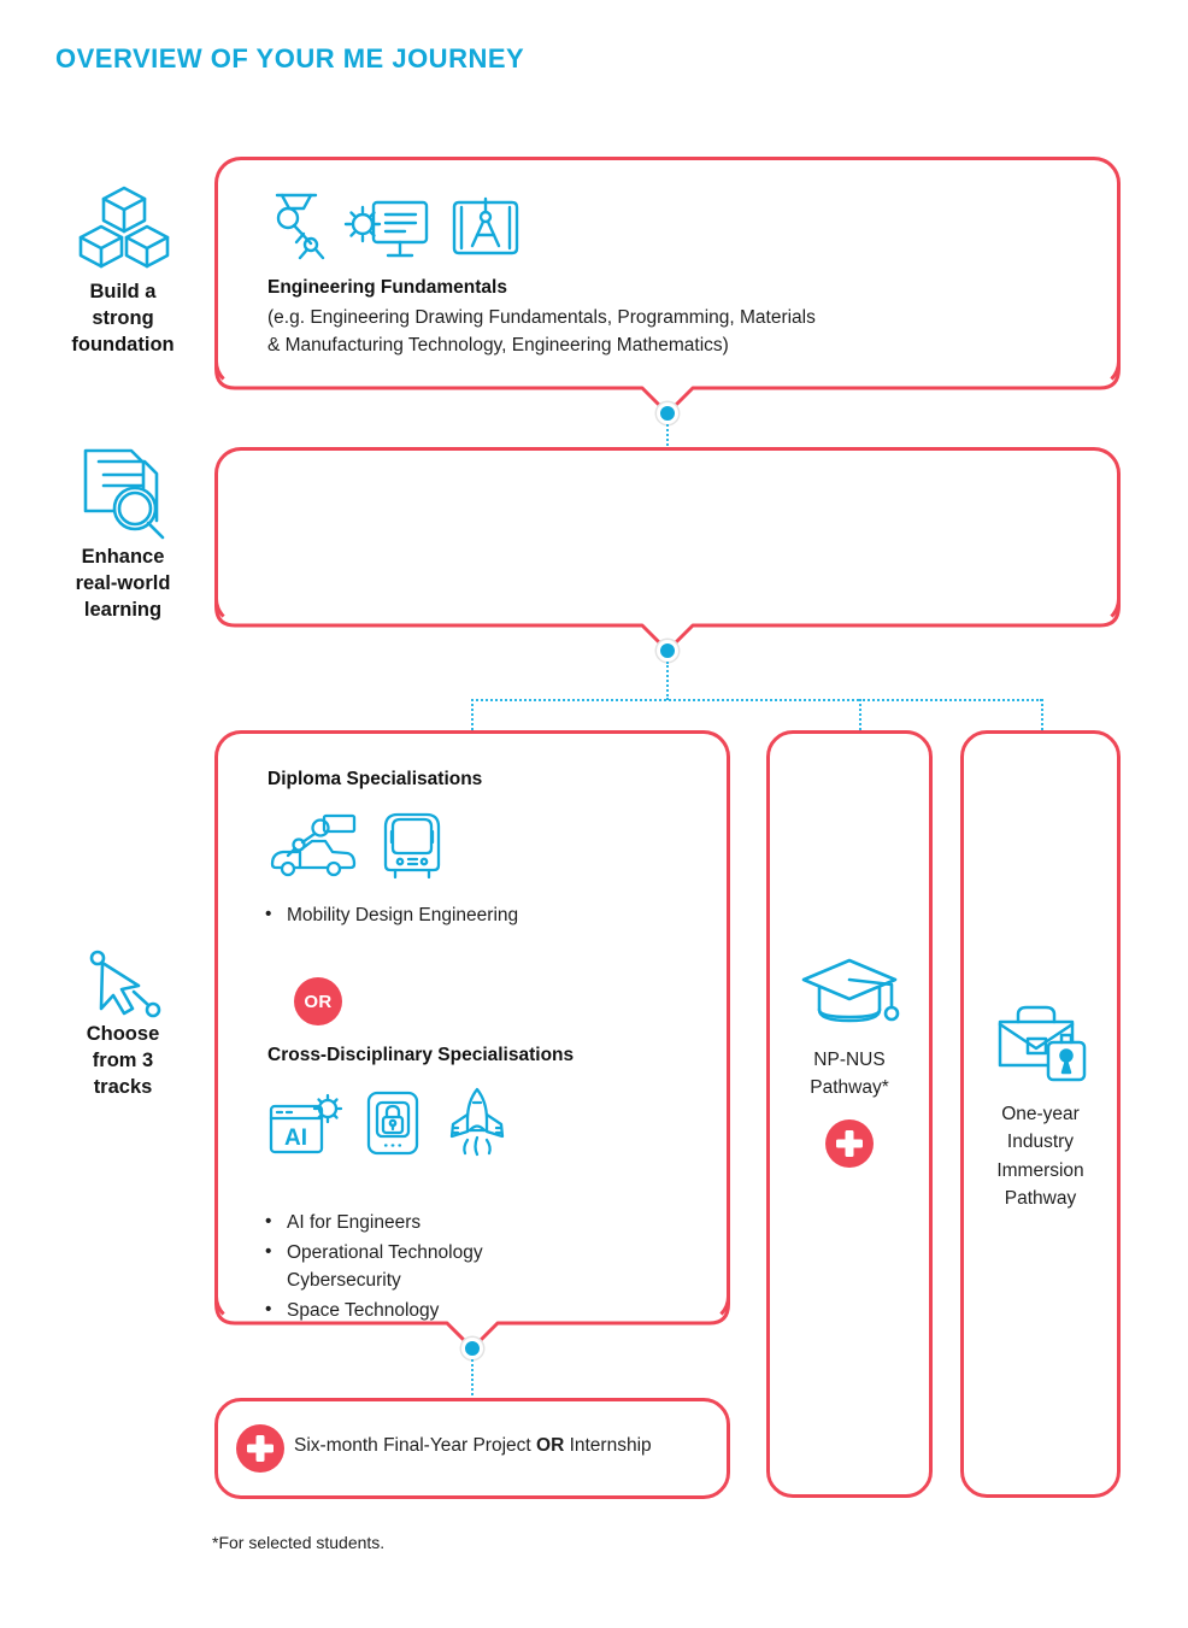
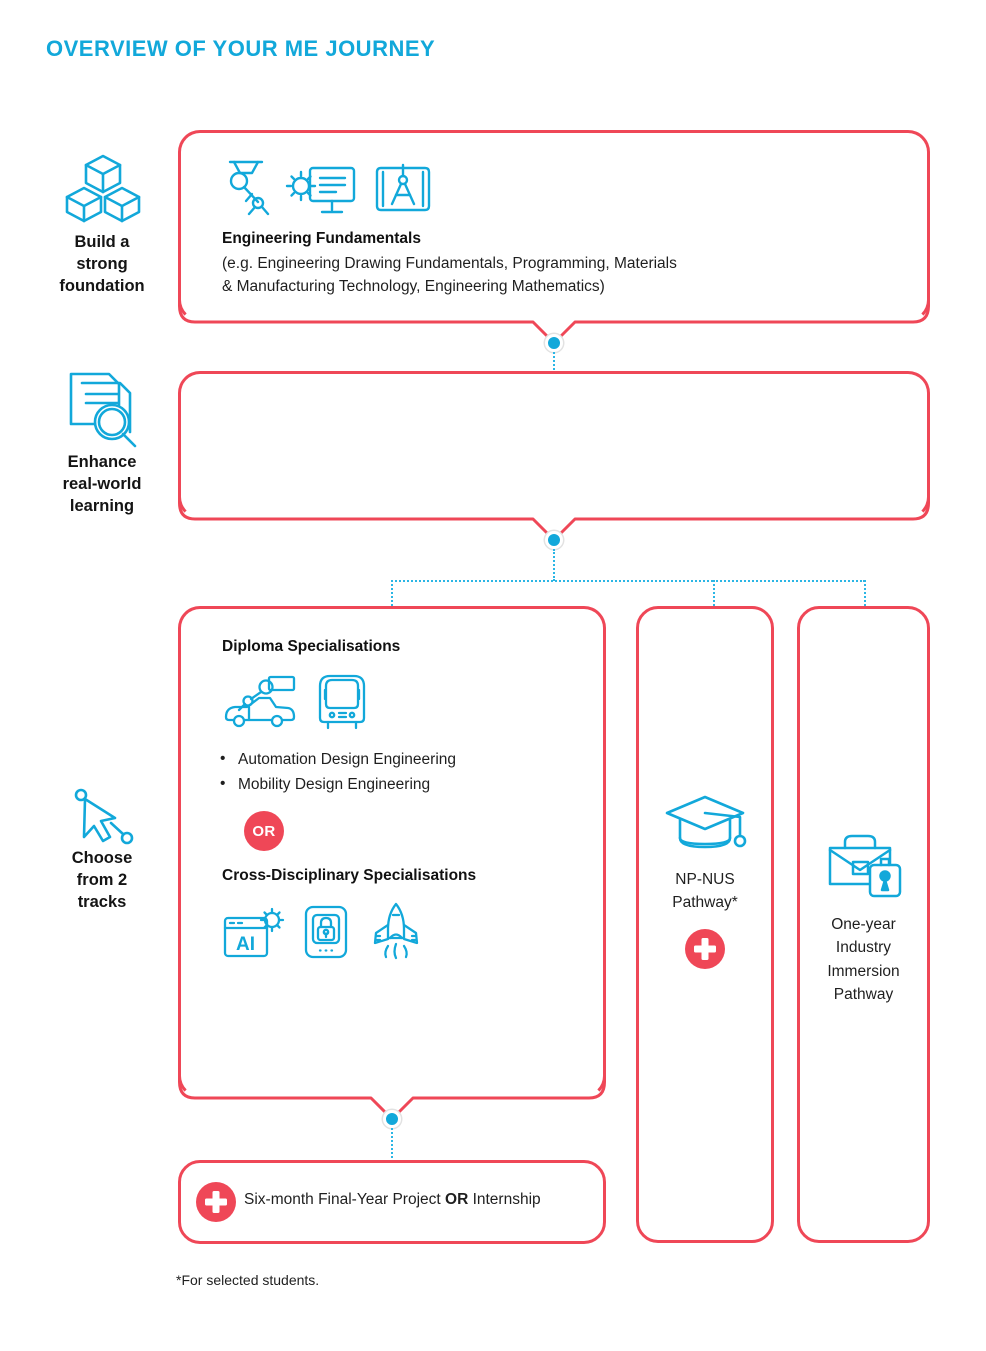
  OVERVIEW OF YOUR ME JOURNEY
  Build a
  strong
  foundation
  Engineering Fundamentals
  (e.g. Engineering Drawing Fundamentals, Programming, Materials
  & Manufacturing Technology, Engineering Mathematics)
  Enhance
  real-world
  learning
  Choose
- from 3
+ from 2
  tracks
  Diploma Specialisations
+ Automation Design Engineering
  Mobility Design Engineering
  OR
  Cross-Disciplinary Specialisations
  AI
- AI for Engineers
- Operational Technology Cybersecurity
- Space Technology
  NP-NUS
  Pathway*
  One-year
  Industry
  Immersion
  Pathway
  Six-month Final-Year Project OR Internship
  *For selected students.
